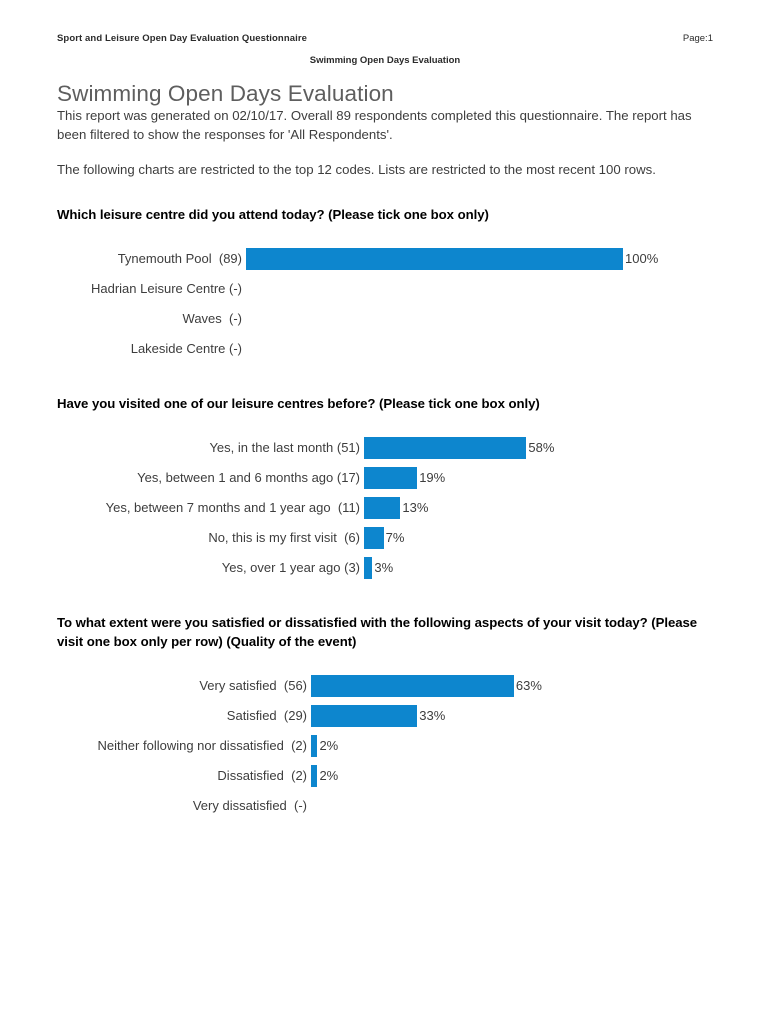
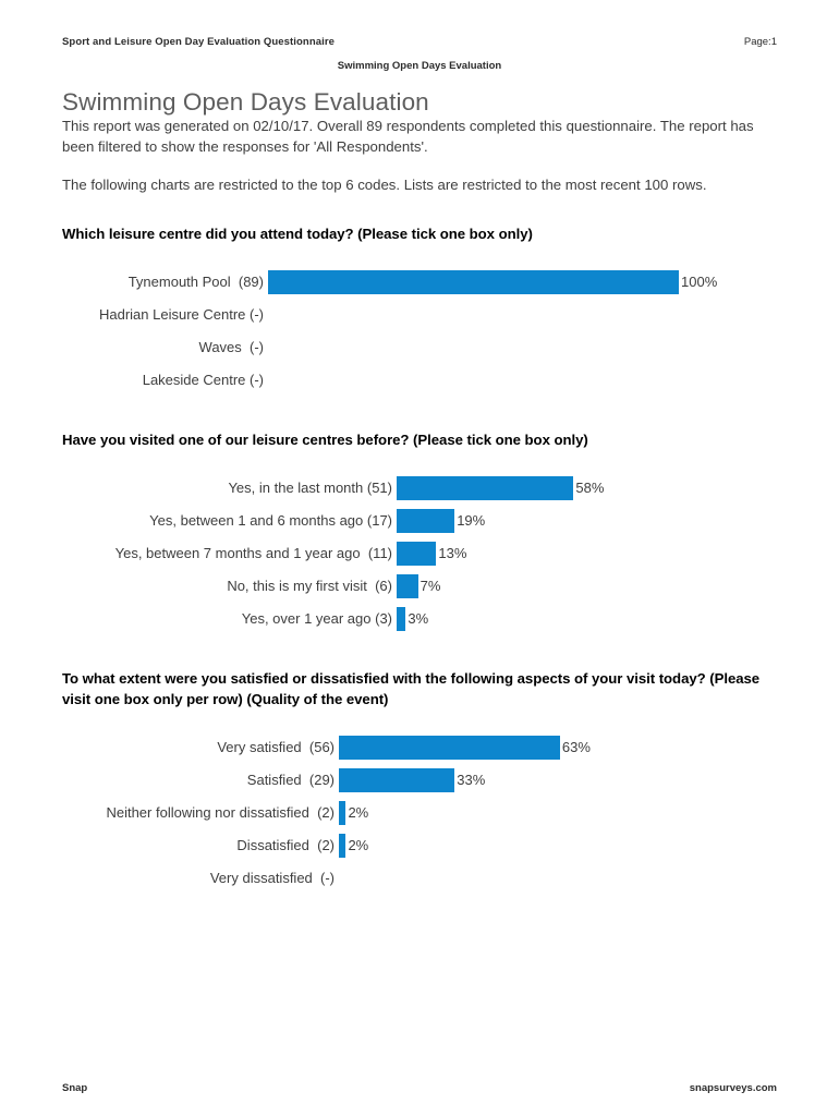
  Sport and Leisure Open Day Evaluation Questionnaire
  Page:1
  Swimming Open Days Evaluation
  Swimming Open Days Evaluation
  This report was generated on 02/10/17. Overall 89 respondents completed this questionnaire. The report has been filtered to show the responses for 'All Respondents'.
- The following charts are restricted to the top 12 codes. Lists are restricted to the most recent 100 rows.
+ The following charts are restricted to the top 6 codes. Lists are restricted to the most recent 100 rows.
  Which leisure centre did you attend today? (Please tick one box only)
  Tynemouth Pool (89)
  100%
  Hadrian Leisure Centre (-)
  Waves (-)
  Lakeside Centre (-)
  Have you visited one of our leisure centres before? (Please tick one box only)
  Yes, in the last month (51)
  58%
  Yes, between 1 and 6 months ago (17)
  19%
  Yes, between 7 months and 1 year ago (11)
  13%
  No, this is my first visit (6)
  7%
  Yes, over 1 year ago (3)
  3%
  To what extent were you satisfied or dissatisfied with the following aspects of your visit today? (Please visit one box only per row) (Quality of the event)
  Very satisfied (56)
  63%
  Satisfied (29)
  33%
  Neither following nor dissatisfied (2)
  2%
  Dissatisfied (2)
  2%
  Very dissatisfied (-)
+ Snap
+ snapsurveys.com
